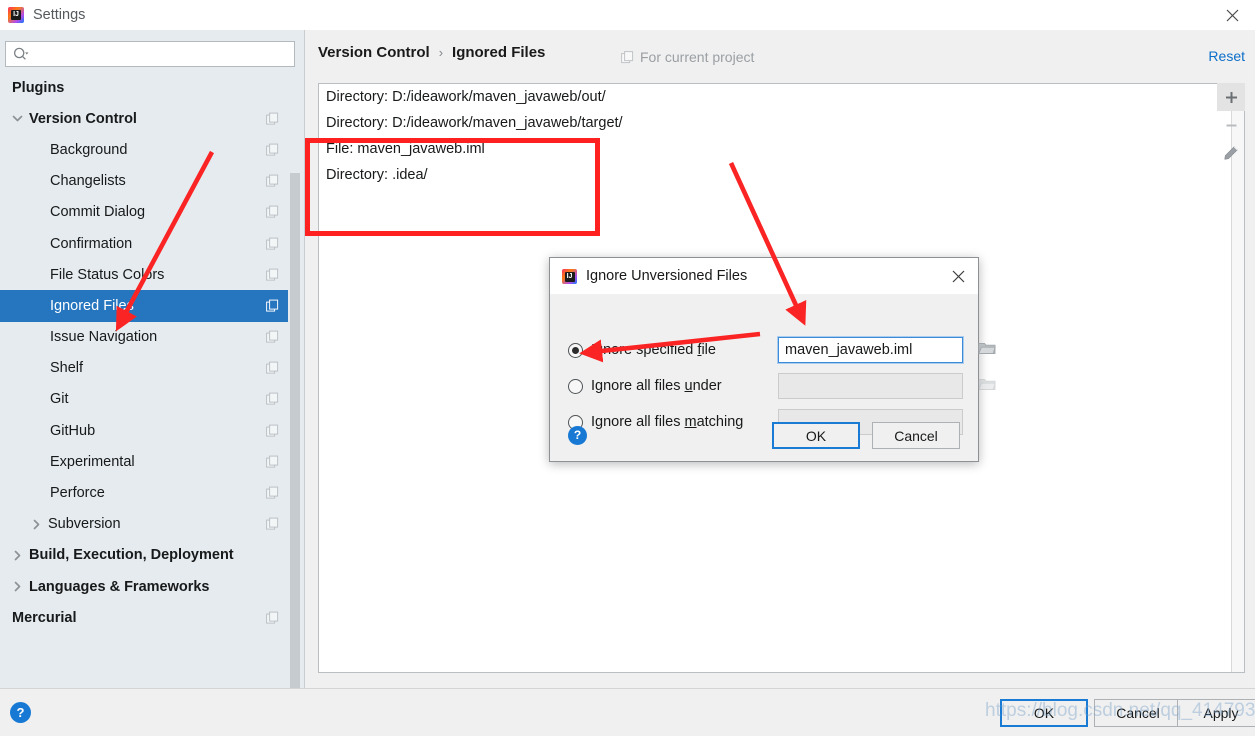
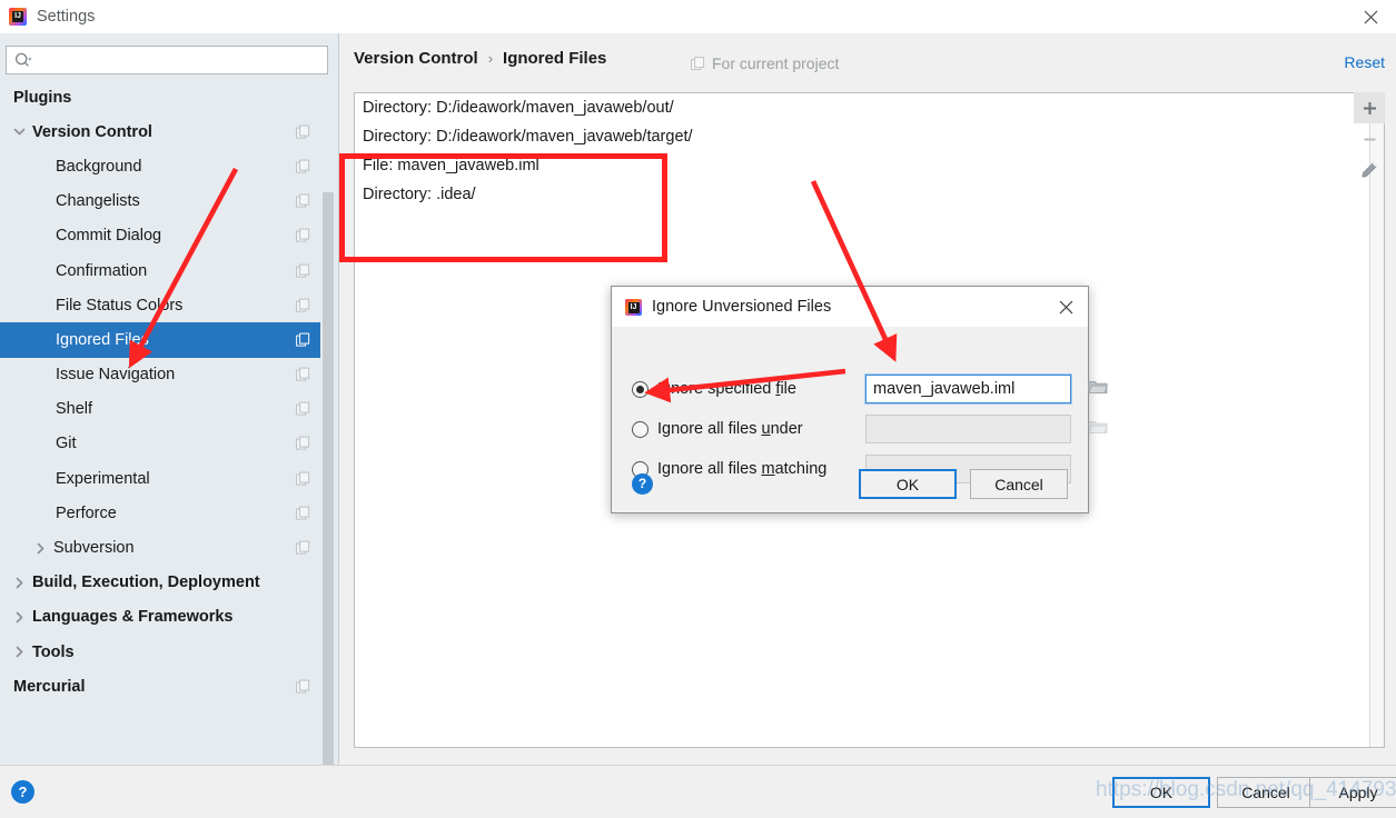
  Settings
  Plugins
  Version Control
  Background
  Changelists
  Commit Dialog
  Confirmation
  File Status Colrs
  Ignored File
  Issue Navigation
  Shelf
  Git
- GitHub
  Experimental
  Perforce
  Subversion
  Build, Execution, Deployment
  Languages & Frameworks
+ Tools
  Mercurial
  Version Control
  ›
  Ignored Files
  For current project
  Reset
  Directory: D:/ideawork/maven_javaweb/out/
  Directory: D:/ideawork/maven_javaweb/target/
  File: maven_javaweb.iml
  Directory: .idea/
  ?
  OK
  Cancel
  Apply
  Ignore Unversioned Files
  maven_javaweb.iml
  Ignore all files under
  Ignore all files matching
  ?
  OK
  Cancel
  https://blog.csdn.net/qq_414793
